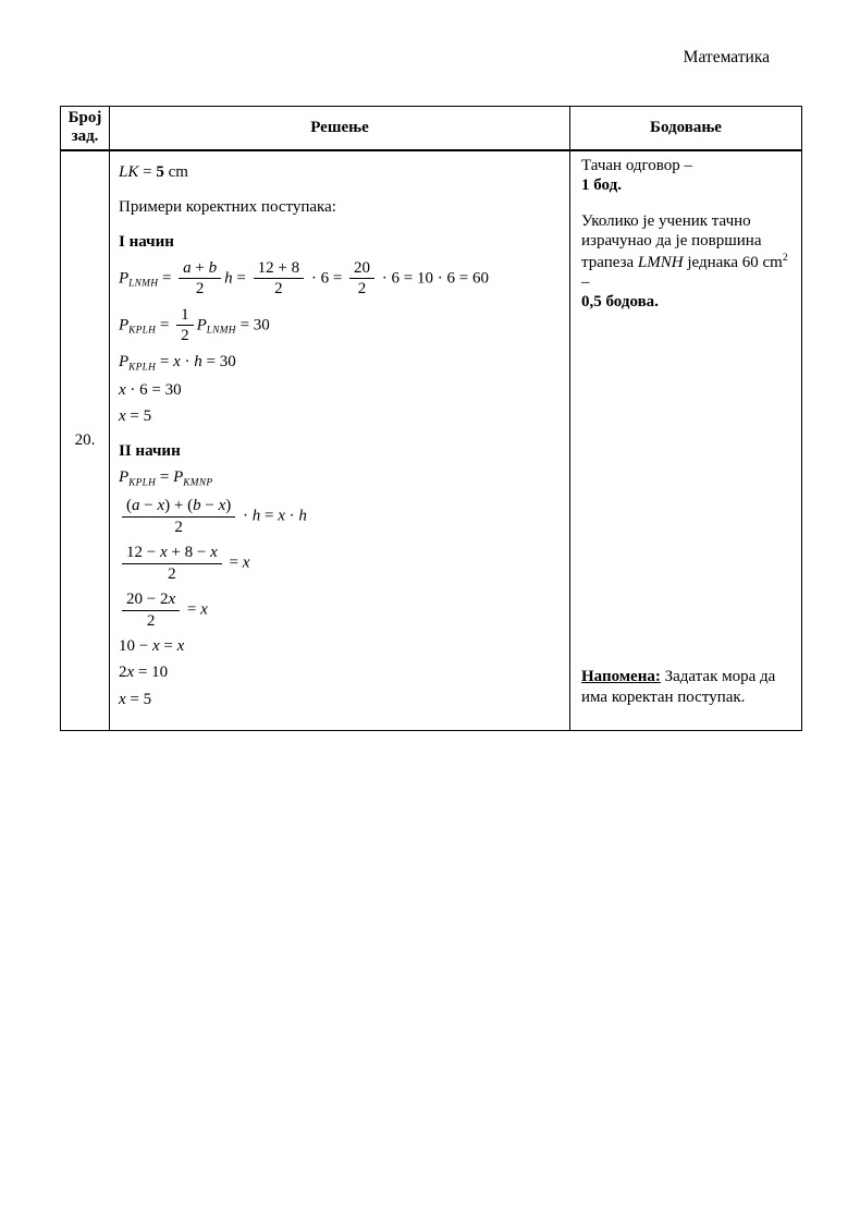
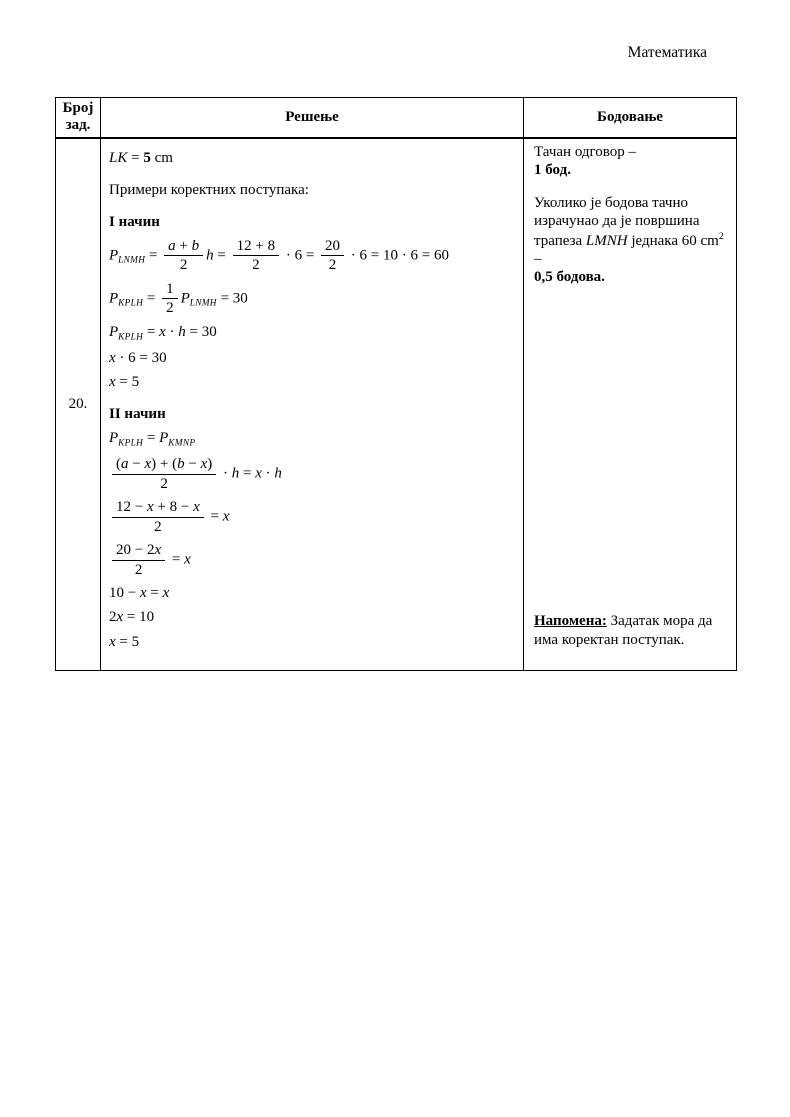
  Математика
  Број зад.	Решење	Бодовање
- 20.	LK = 5 cm Примери коректних поступака: I начин PLNMH = a + b2h = 12 + 82 · 6 = 202 · 6 = 10 · 6 = 60 PKPLH = 12PLNMH = 30 PKPLH = x · h = 30 x · 6 = 30 x = 5 II начин PKPLH = PKMNP (a − x) + (b − x)2 · h = x · h 12 − x + 8 − x2 = x 20 − 2x2 = x 10 − x = x 2x = 10 x = 5	Тачан одговор – 1 бод. Уколико је ученик тачно израчунао да је површина трапеза LMNH једнака 60 cm2 – 0,5 бодова. Напомена: Задатак мора да има коректан поступак.
+ 20.	LK = 5 cm Примери коректних поступака: I начин PLNMH = a + b2h = 12 + 82 · 6 = 202 · 6 = 10 · 6 = 60 PKPLH = 12PLNMH = 30 PKPLH = x · h = 30 x · 6 = 30 x = 5 II начин PKPLH = PKMNP (a − x) + (b − x)2 · h = x · h 12 − x + 8 − x2 = x 20 − 2x2 = x 10 − x = x 2x = 10 x = 5	Тачан одговор – 1 бод. Уколико је бодова тачно израчунао да је површина трапеза LMNH једнака 60 cm2 – 0,5 бодова. Напомена: Задатак мора да има коректан поступак.
